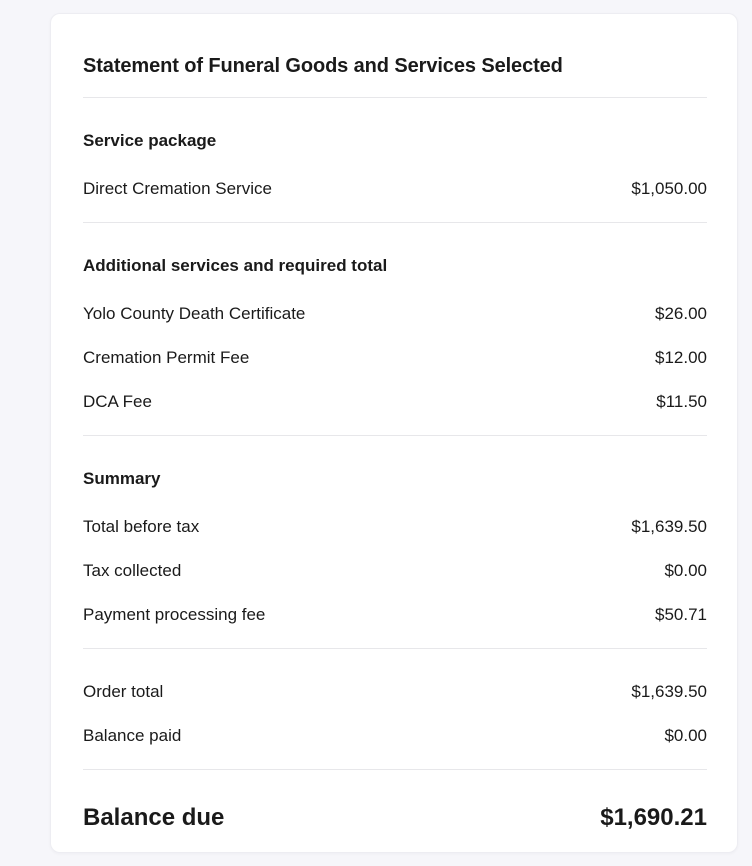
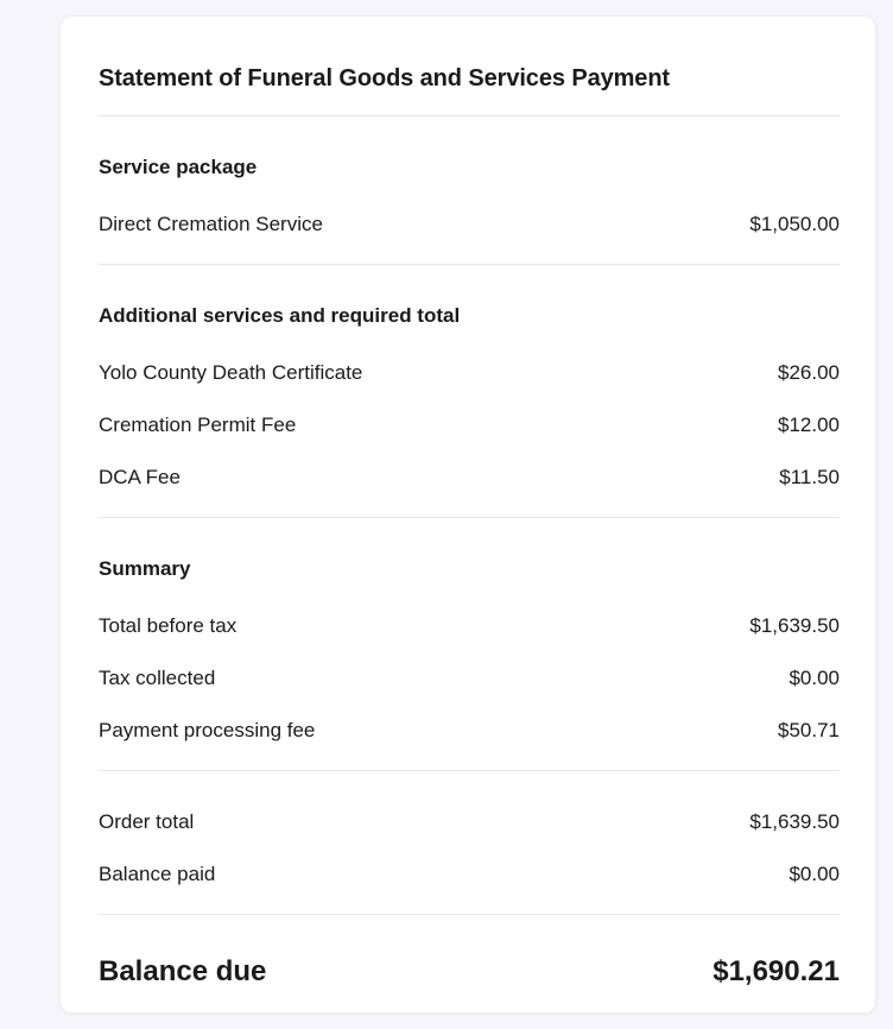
- Statement of Funeral Goods and Services Selected
+ Statement of Funeral Goods and Services Payment
  Service package
  Direct Cremation Service
  $1,050.00
  Additional services and required total
  Yolo County Death Certificate
  $26.00
  Cremation Permit Fee
  $12.00
  DCA Fee
  $11.50
  Summary
  Total before tax
  $1,639.50
  Tax collected
  $0.00
  Payment processing fee
  $50.71
  Order total
  $1,639.50
  Balance paid
  $0.00
  Balance due
  $1,690.21
